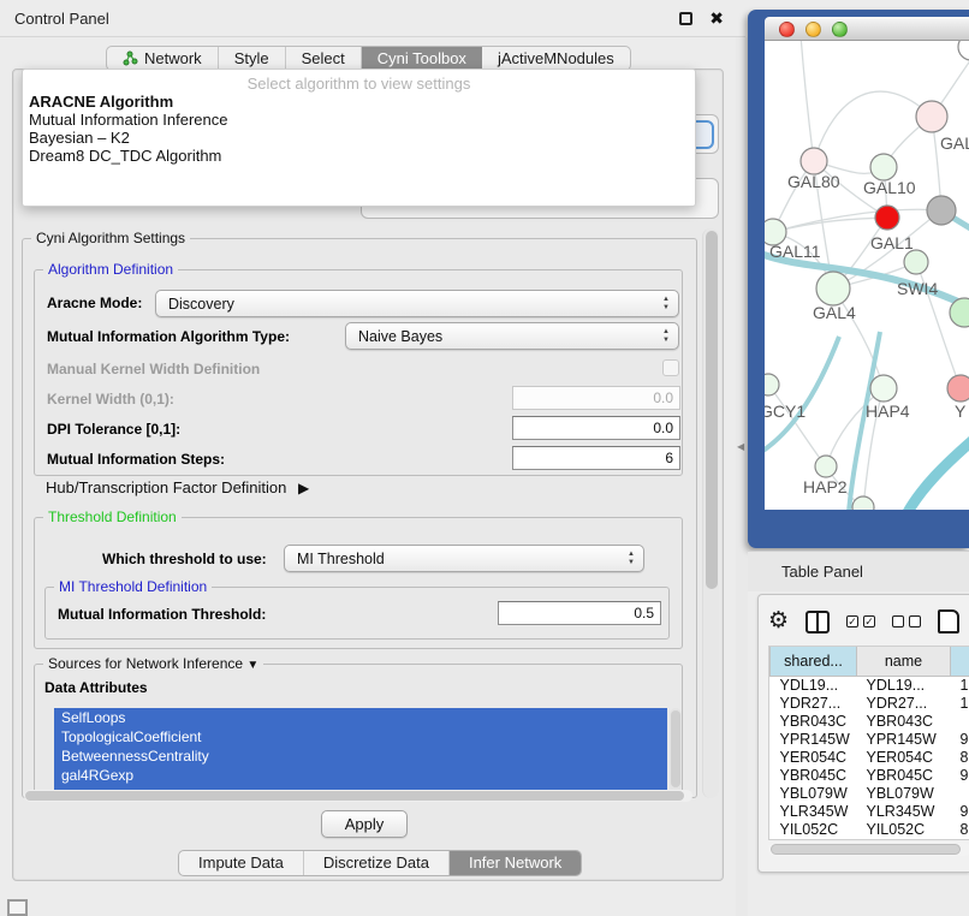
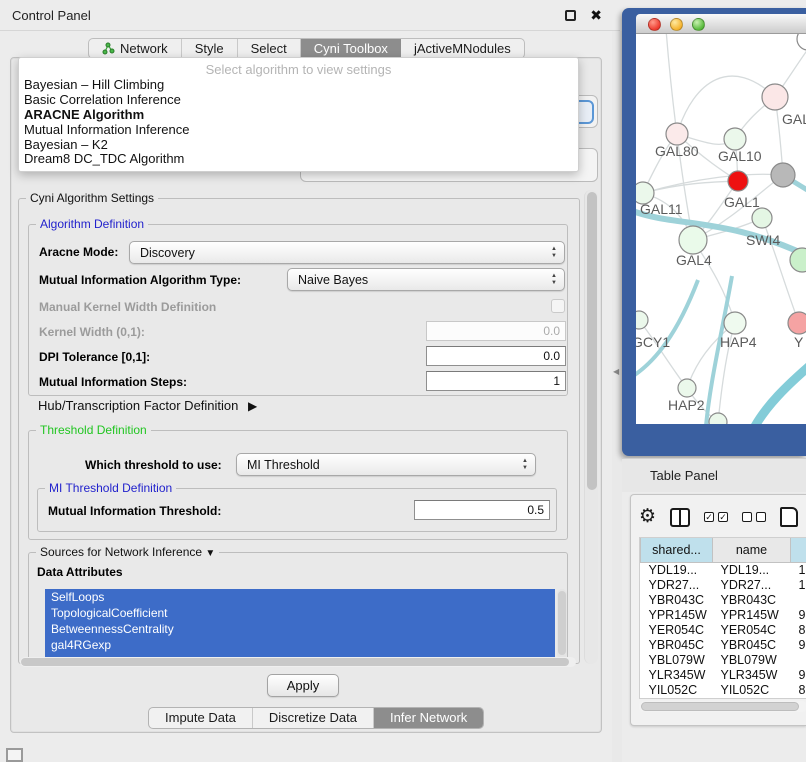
  Control Panel
  ✖
  Network
  Style
  Select
  Cyni Toolbox
  jActiveMNodules
  Select algorithm to view settings
+ Bayesian – Hill Climbing
+ Basic Correlation Inference
  ARACNE Algorithm
  Mutual Information Inference
  Bayesian – K2
  Dream8 DC_TDC Algorithm
  Cyni Algorithm Settings
  Algorithm Definition
  Aracne Mode:
  Discovery
  Mutual Information Algorithm Type:
  Naive Bayes
  Manual Kernel Width Definition
  Kernel Width (0,1):
  0.0
  DPI Tolerance [0,1]:
  0.0
  Mutual Information Steps:
- 6
+ 1
  Hub/Transcription Factor Definition ▶
  Threshold Definition
  Which threshold to use:
  MI Threshold
  MI Threshold Definition
  Mutual Information Threshold:
  0.5
  Sources for Network Inference ▼
  Data Attributes
  SelfLoops
  TopologicalCoefficient
  BetweennessCentrality
  gal4RGexp
  Apply
  Impute Data
  Discretize Data
  Infer Network
  ◀
  GAL80
  GAL10
  GAL1
  GAL11
  SWI4
  GAL4
  GCY1
  HAP4
  Y
  HAP2
  Table Panel
  ⚙
  ✓
  ✓
  shared...	name
  YDL19...	YDL19...	1
  YDR27...	YDR27...	1
  YBR043C	YBR043C
  YPR145W	YPR145W	9
  YER054C	YER054C	8
  YBR045C	YBR045C	9
  YBL079W	YBL079W
  YLR345W	YLR345W	9
  YIL052C	YIL052C	8
